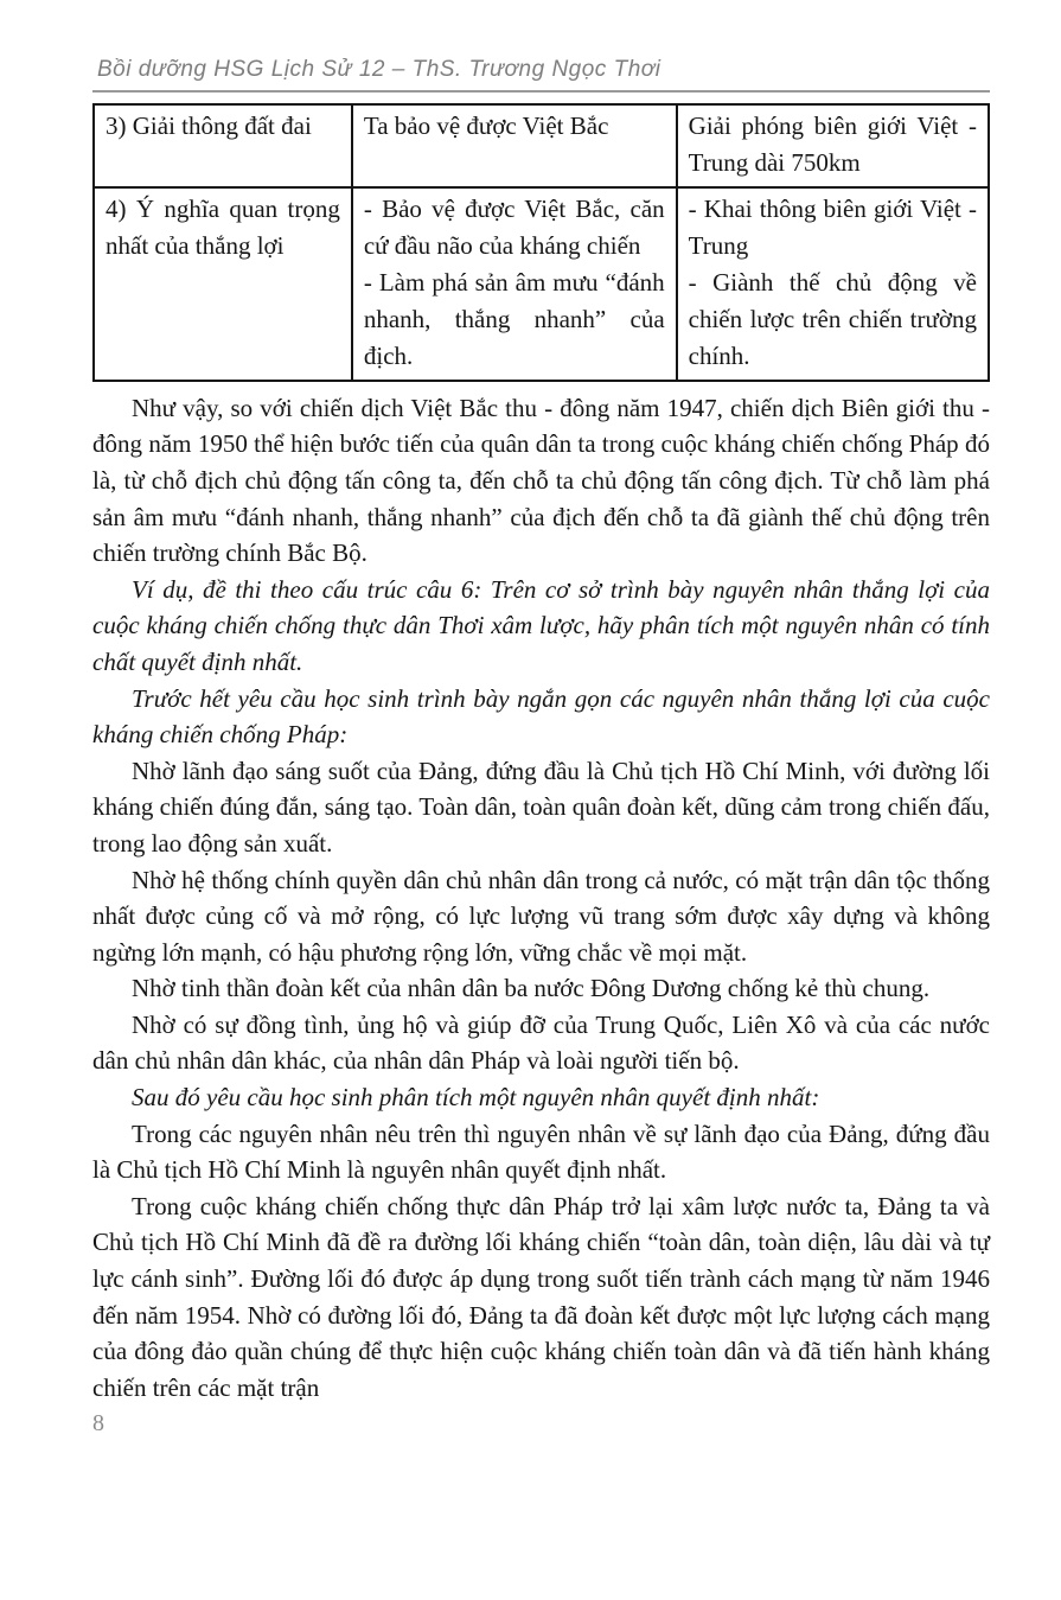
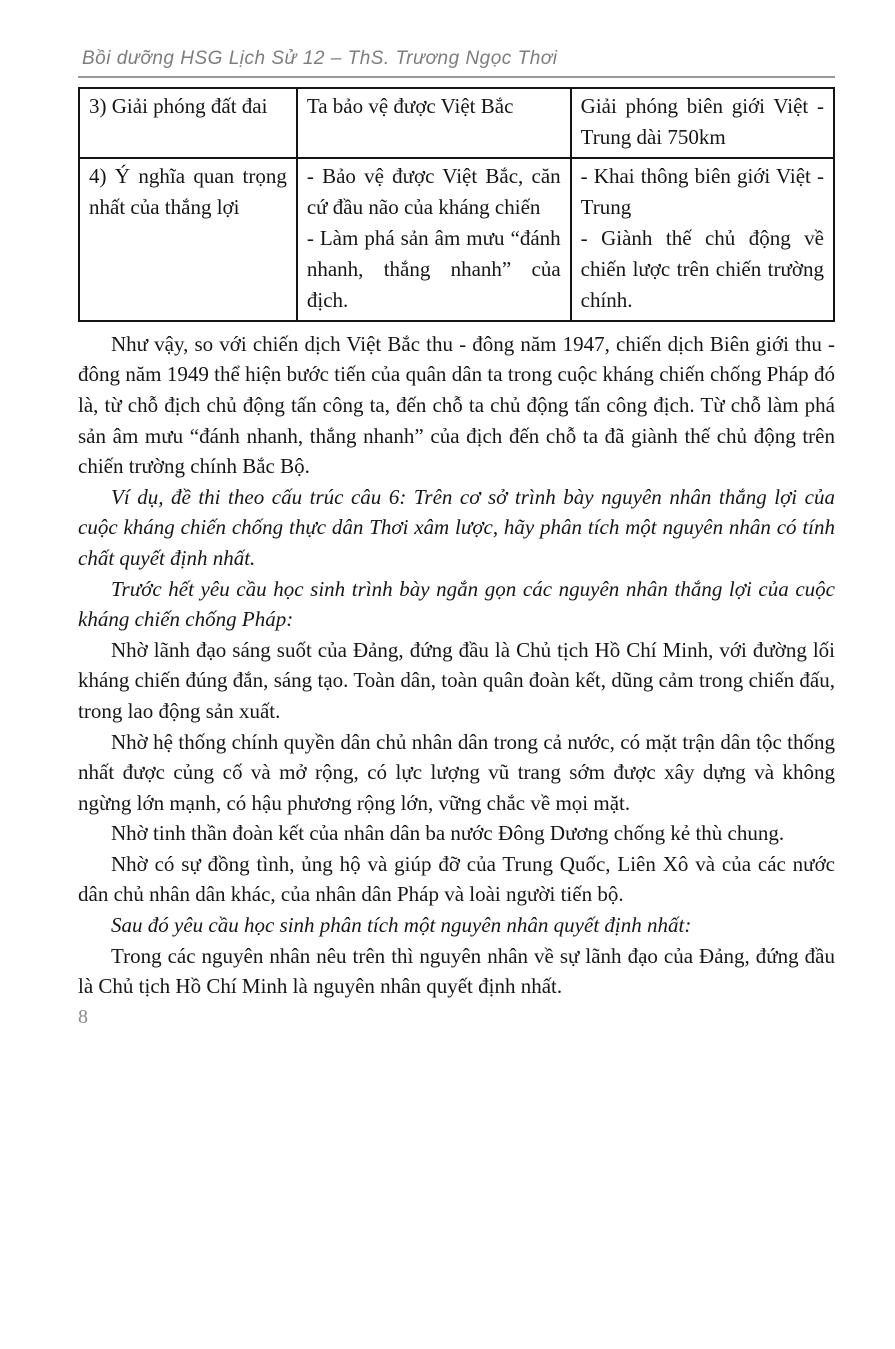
  Bồi dưỡng HSG Lịch Sử 12 – ThS. Trương Ngọc Thơi
- 3) Giải thông đất đai	Ta bảo vệ được Việt Bắc	Giải phóng biên giới Việt - Trung dài 750km
+ 3) Giải phóng đất đai	Ta bảo vệ được Việt Bắc	Giải phóng biên giới Việt - Trung dài 750km
  4) Ý nghĩa quan trọng nhất của thắng lợi	- Bảo vệ được Việt Bắc, căn cứ đầu não của kháng chiến - Làm phá sản âm mưu “đánh nhanh, thắng nhanh” của địch.	- Khai thông biên giới Việt - Trung - Giành thế chủ động về chiến lược trên chiến trường chính.
- Như vậy, so với chiến dịch Việt Bắc thu - đông năm 1947, chiến dịch Biên giới thu - đông năm 1950 thể hiện bước tiến của quân dân ta trong cuộc kháng chiến chống Pháp đó là, từ chỗ địch chủ động tấn công ta, đến chỗ ta chủ động tấn công địch. Từ chỗ làm phá sản âm mưu “đánh nhanh, thắng nhanh” của địch đến chỗ ta đã giành thế chủ động trên chiến trường chính Bắc Bộ.
+ Như vậy, so với chiến dịch Việt Bắc thu - đông năm 1947, chiến dịch Biên giới thu - đông năm 1949 thể hiện bước tiến của quân dân ta trong cuộc kháng chiến chống Pháp đó là, từ chỗ địch chủ động tấn công ta, đến chỗ ta chủ động tấn công địch. Từ chỗ làm phá sản âm mưu “đánh nhanh, thắng nhanh” của địch đến chỗ ta đã giành thế chủ động trên chiến trường chính Bắc Bộ.
  Ví dụ, đề thi theo cấu trúc câu 6: Trên cơ sở trình bày nguyên nhân thắng lợi của cuộc kháng chiến chống thực dân Thơi xâm lược, hãy phân tích một nguyên nhân có tính chất quyết định nhất.
  Trước hết yêu cầu học sinh trình bày ngắn gọn các nguyên nhân thắng lợi của cuộc kháng chiến chống Pháp:
  Nhờ lãnh đạo sáng suốt của Đảng, đứng đầu là Chủ tịch Hồ Chí Minh, với đường lối kháng chiến đúng đắn, sáng tạo. Toàn dân, toàn quân đoàn kết, dũng cảm trong chiến đấu, trong lao động sản xuất.
  Nhờ hệ thống chính quyền dân chủ nhân dân trong cả nước, có mặt trận dân tộc thống nhất được củng cố và mở rộng, có lực lượng vũ trang sớm được xây dựng và không ngừng lớn mạnh, có hậu phương rộng lớn, vững chắc về mọi mặt.
  Nhờ tinh thần đoàn kết của nhân dân ba nước Đông Dương chống kẻ thù chung.
  Nhờ có sự đồng tình, ủng hộ và giúp đỡ của Trung Quốc, Liên Xô và của các nước dân chủ nhân dân khác, của nhân dân Pháp và loài người tiến bộ.
  Sau đó yêu cầu học sinh phân tích một nguyên nhân quyết định nhất:
  Trong các nguyên nhân nêu trên thì nguyên nhân về sự lãnh đạo của Đảng, đứng đầu là Chủ tịch Hồ Chí Minh là nguyên nhân quyết định nhất.
- Trong cuộc kháng chiến chống thực dân Pháp trở lại xâm lược nước ta, Đảng ta và Chủ tịch Hồ Chí Minh đã đề ra đường lối kháng chiến “toàn dân, toàn diện, lâu dài và tự lực cánh sinh”. Đường lối đó được áp dụng trong suốt tiến trành cách mạng từ năm 1946 đến năm 1954. Nhờ có đường lối đó, Đảng ta đã đoàn kết được một lực lượng cách mạng của đông đảo quần chúng để thực hiện cuộc kháng chiến toàn dân và đã tiến hành kháng chiến trên các mặt trận
  8
